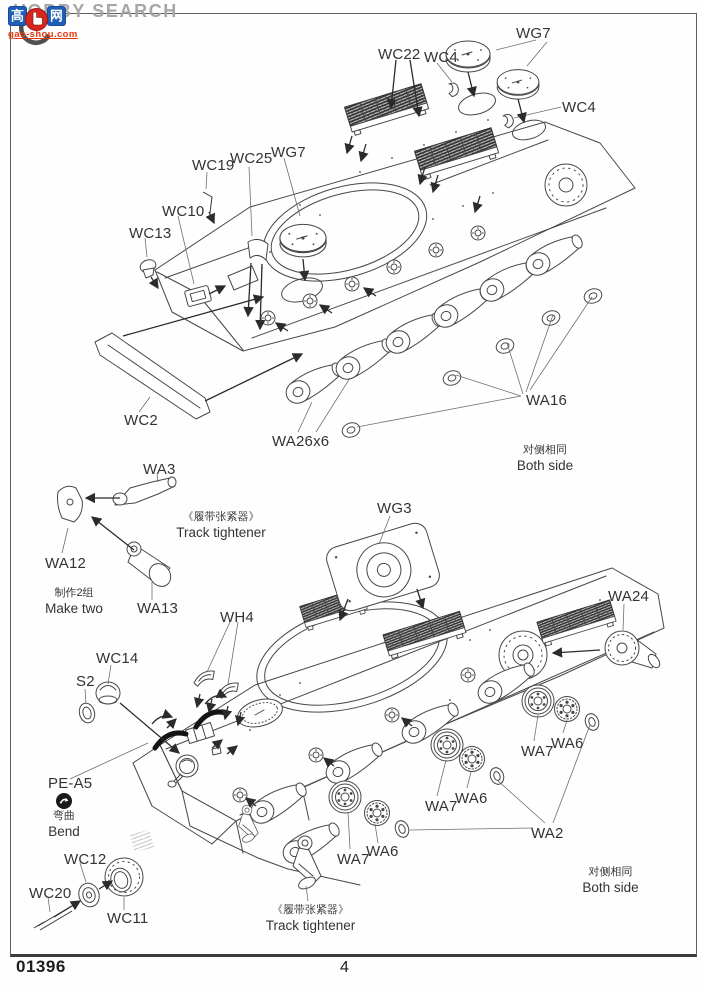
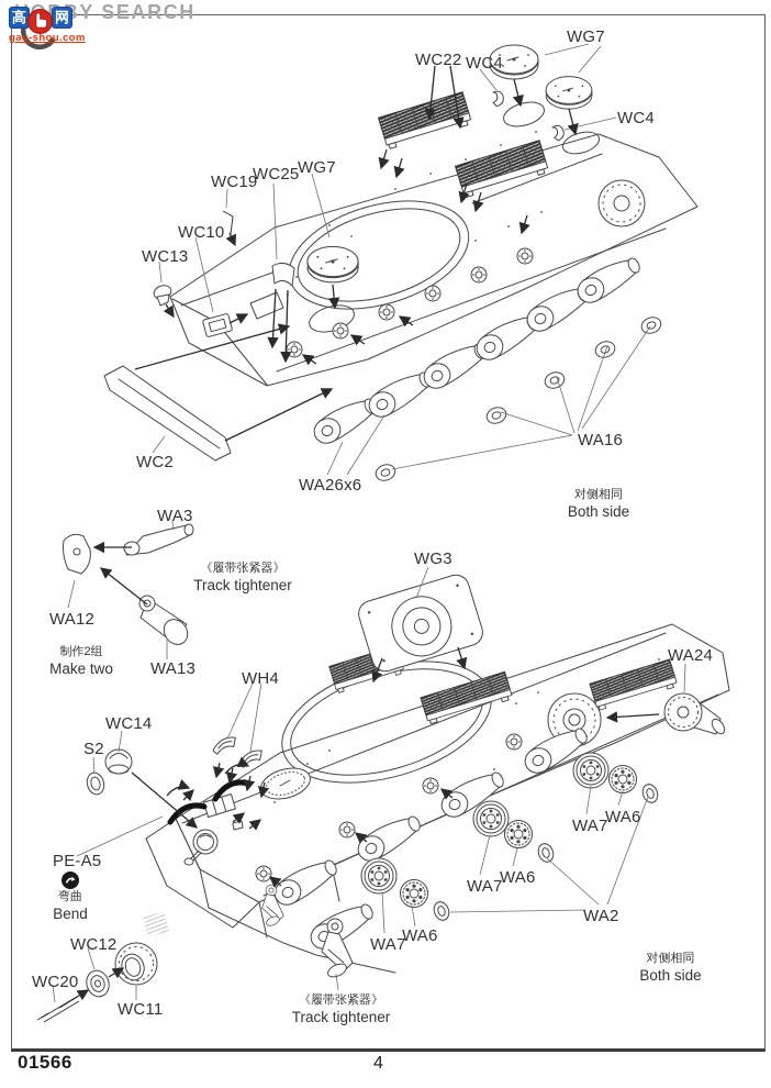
  高
  网
  gao-shou.com
  WG7
  WC22
  WC4
  WC4
  WC19
  WC25
  WG7
  WC10
  WC13
  WC2
  WA26x6
  WA16
  对侧相同
  Both side
  WA3
  《履带张紧器》
  Track tightener
  WG3
  WA12
  制作2组
  Make two
  WA13
  WH4
  WA24
  WC14
  S2
  PE-A5
  弯曲
  Bend
  WC12
  WC20
  WC11
  WA7
  WA6
  WA7
  WA6
  WA7
  WA6
  WA2
  《履带张紧器》
  Track tightener
  对侧相同
  Both side
- 01396
+ 01566
  4
